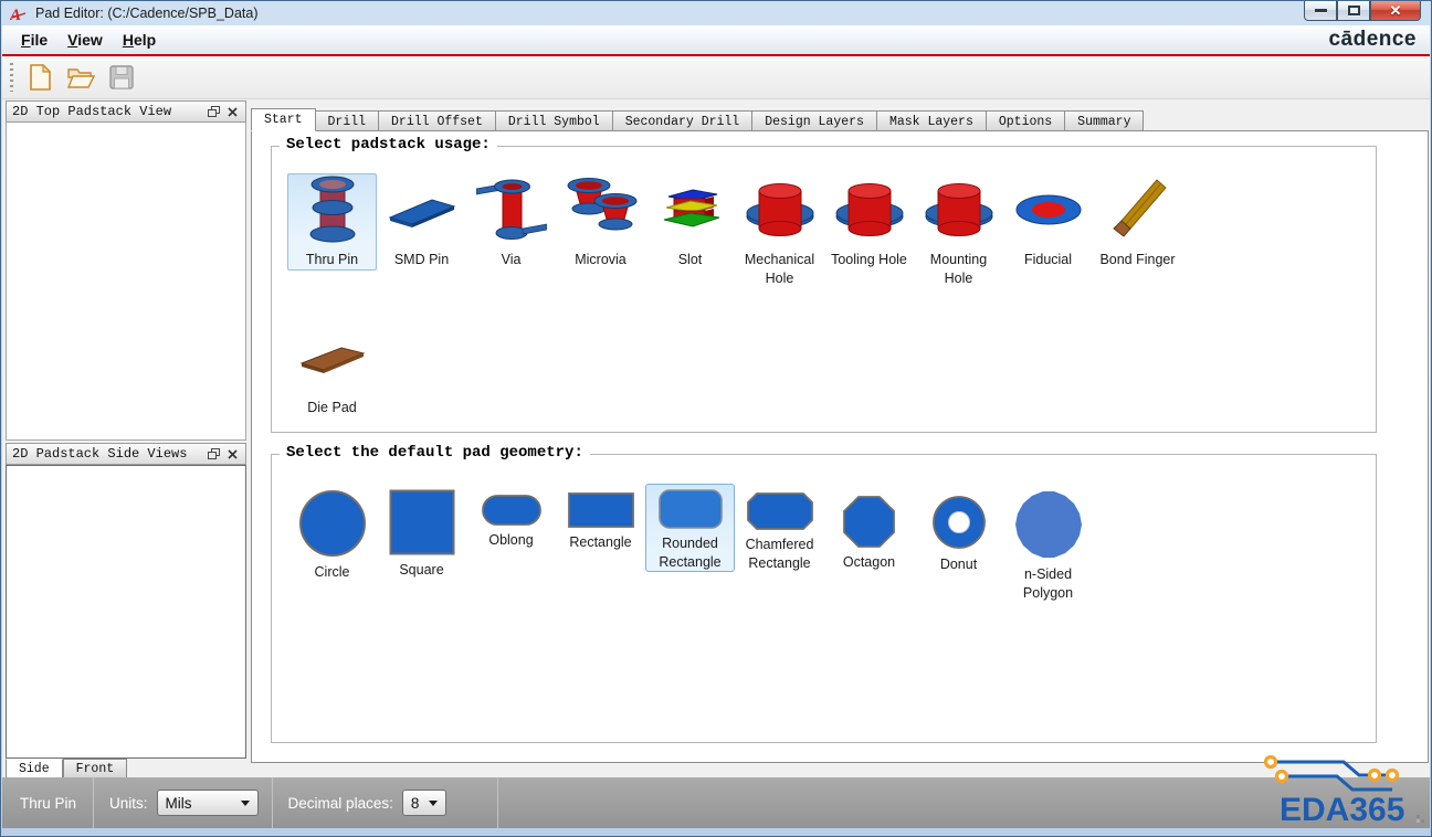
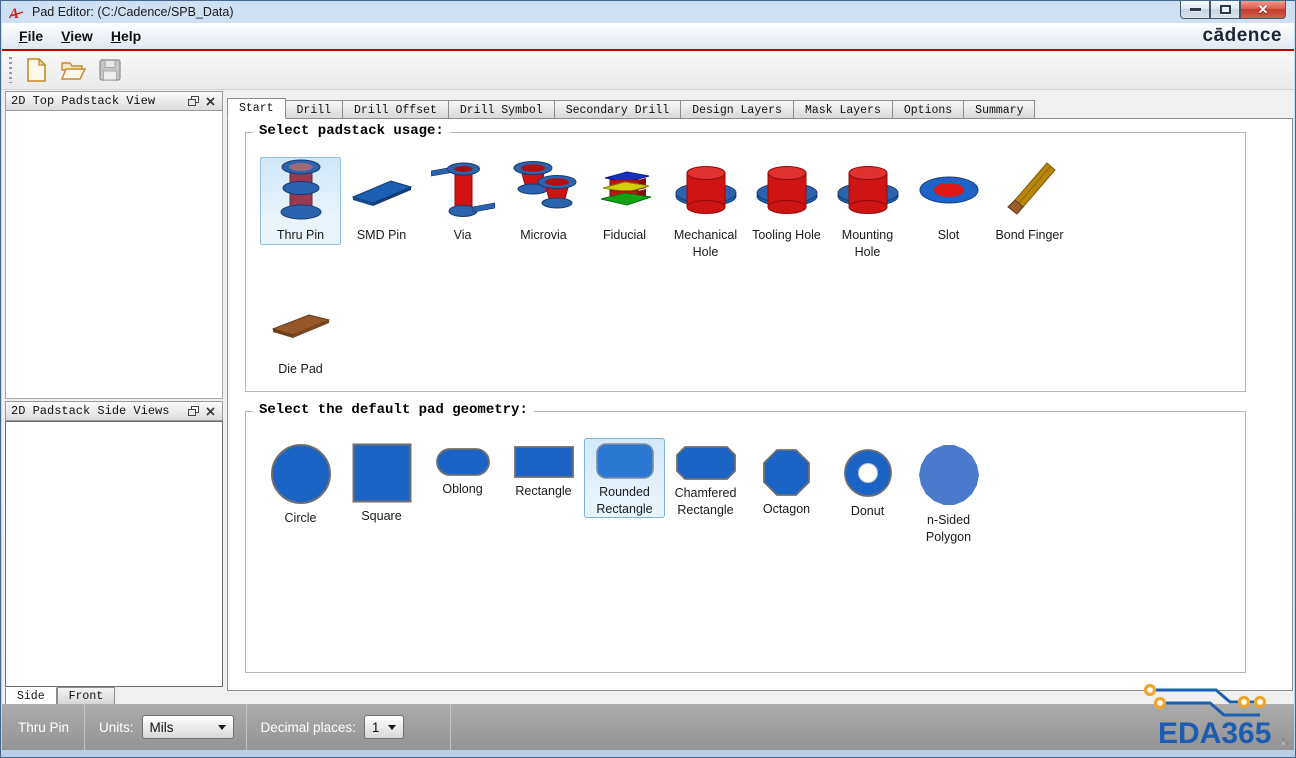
  A
  Pad Editor: (C:/Cadence/SPB_Data)
  ✕
  File
  View
  Help
  cādence
  2D Top Padstack View
  2D Padstack Side Views
  Side
  Front
  Start
  Drill
  Drill Offset
  Drill Symbol
  Secondary Drill
  Design Layers
  Mask Layers
  Options
  Summary
  Select padstack usage:
  Thru Pin
  SMD Pin
  Via
  Microvia
- Slot
+ Fiducial
  Mechanical Hole
  Tooling Hole
  Mounting Hole
- Fiducial
+ Slot
  Bond Finger
  Die Pad
  Select the default pad geometry:
  Circle
  Square
  Oblong
  Rectangle
  Rounded Rectangle
  Chamfered Rectangle
  Octagon
  Donut
  n-Sided Polygon
  Thru Pin
  Units:
  Mils
  Decimal places:
- 8
+ 1
  EDA365
